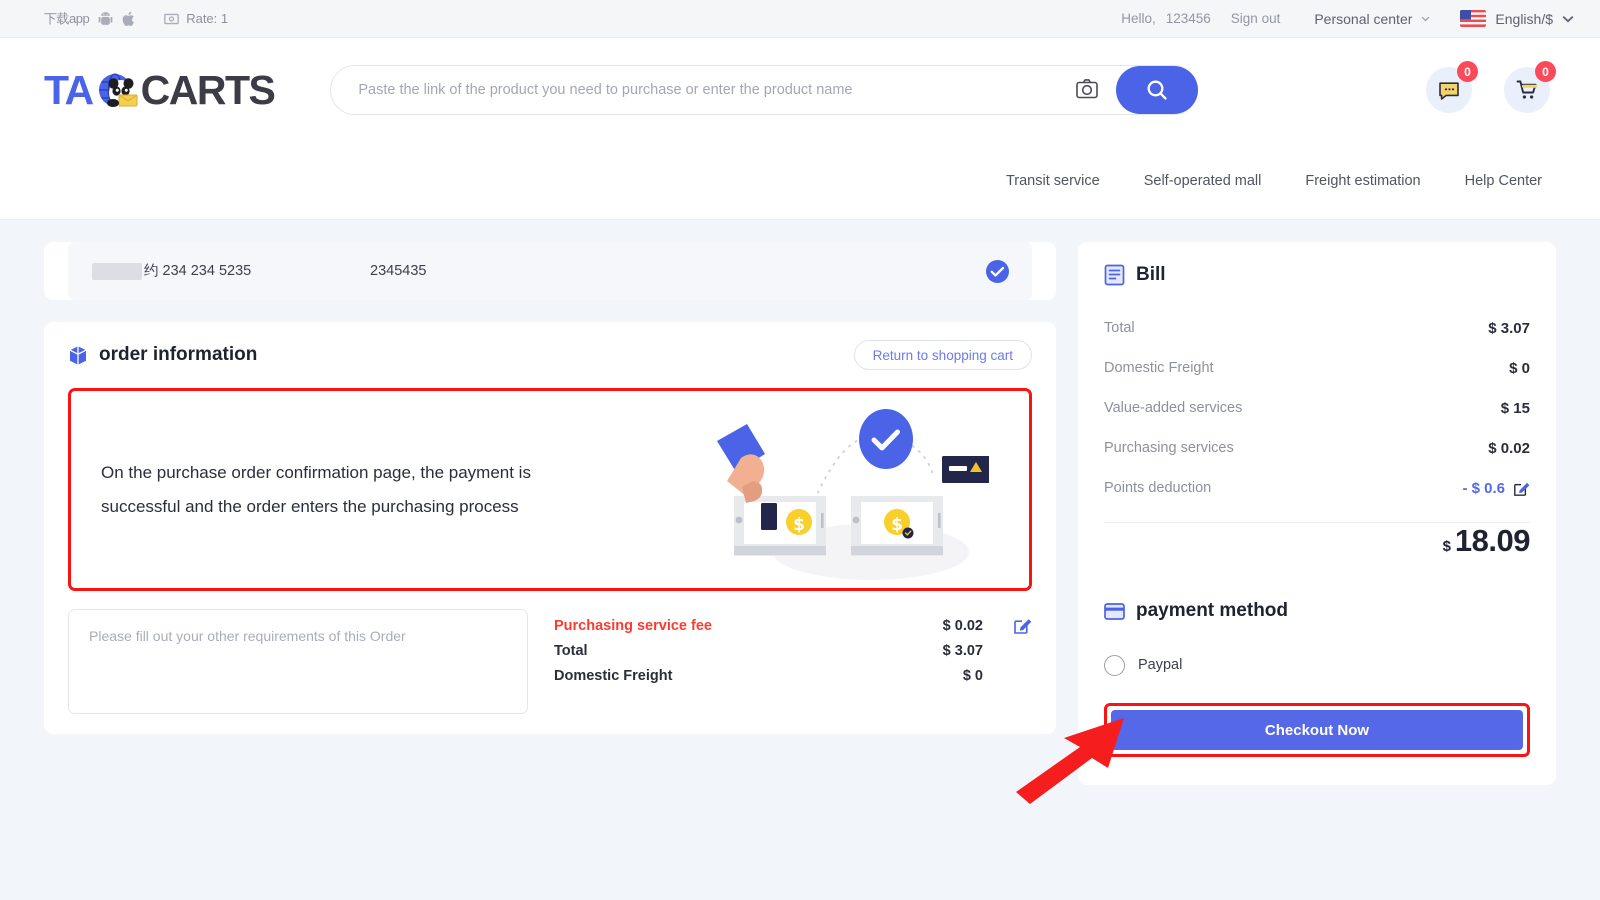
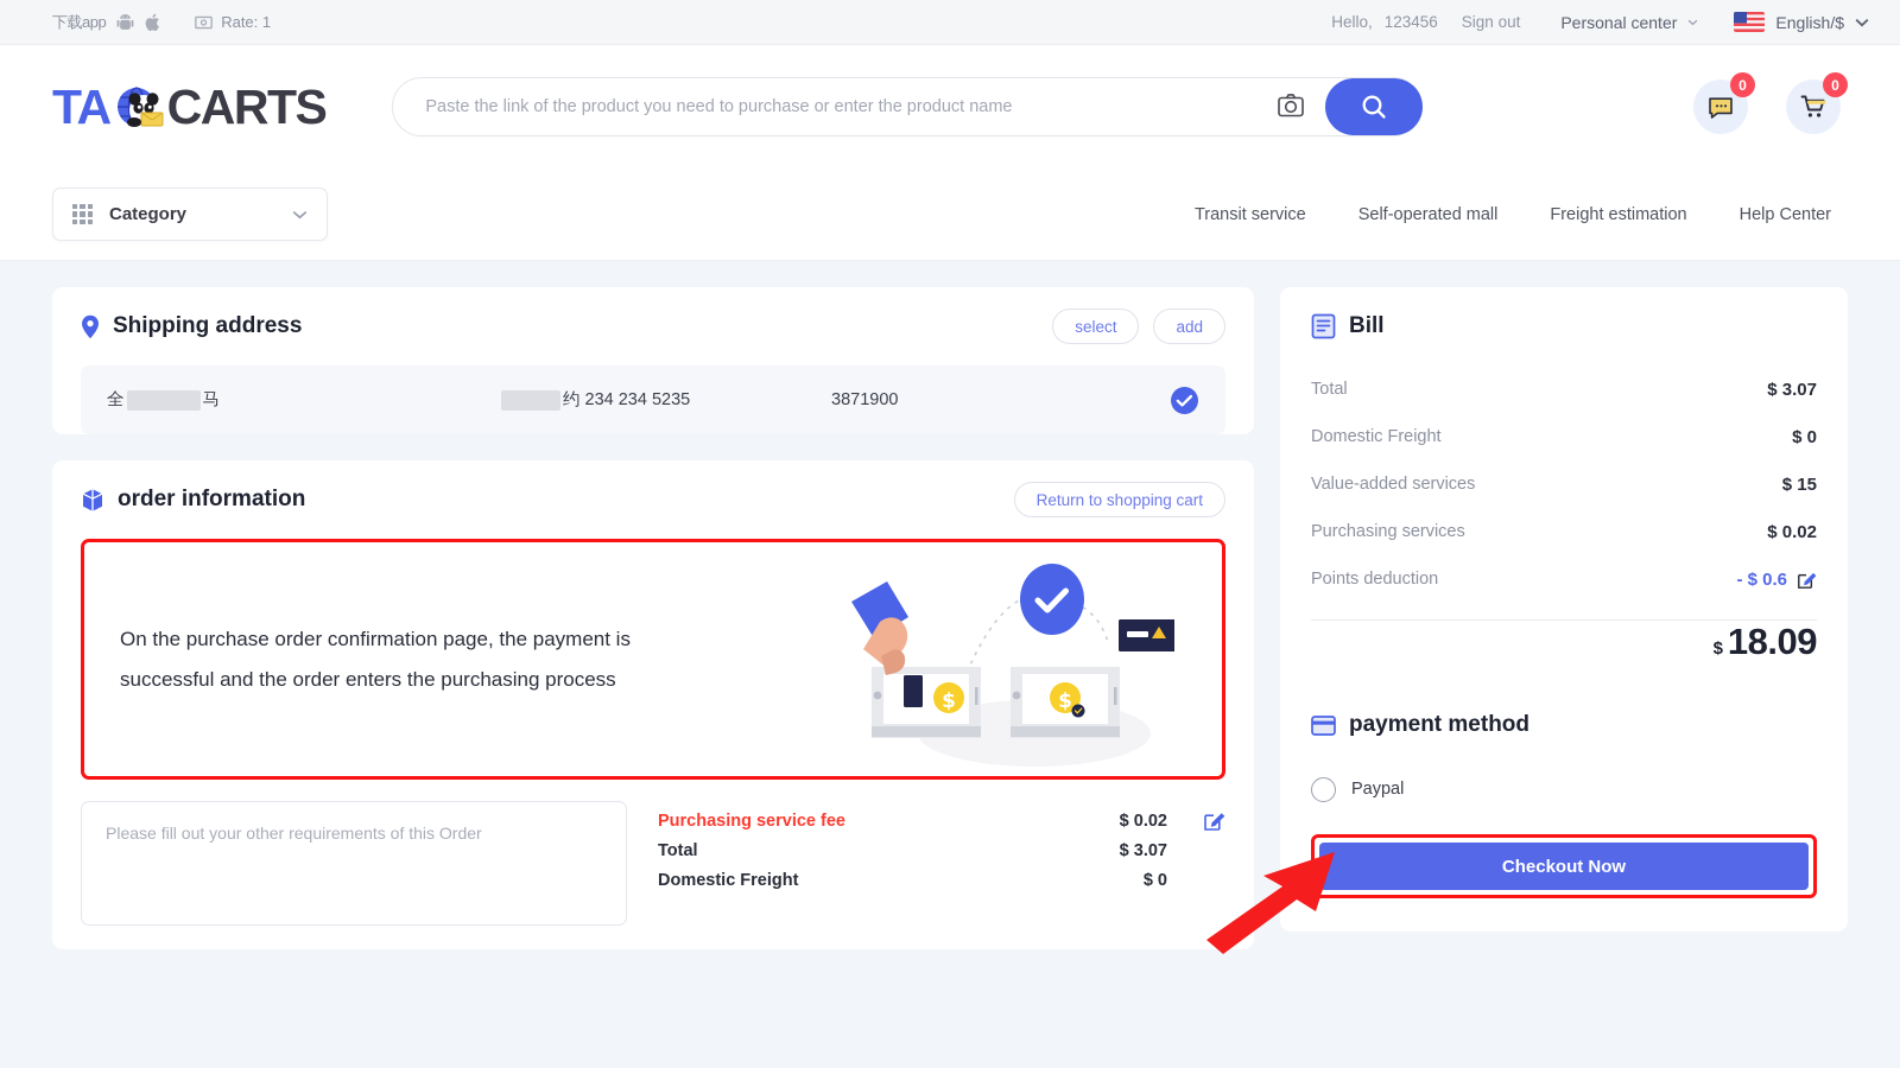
  下载app
  Rate: 1
  Hello,
  123456
  Sign out
  Personal center
  English/$
  TA
  CARTS
  Paste the link of the product you need to purchase or enter the product name
  0
  0
+ Category
  Transit service
  Self-operated mall
  Freight estimation
  Help Center
+ Shipping address
+ select
+ add
+ 全
+ 马
  约
  234 234 5235
- 2345435
+ 3871900
  order information
  Return to shopping cart
  On the purchase order confirmation page, the payment is
  successful and the order enters the purchasing process
  $
  $
  Please fill out your other requirements of this Order
  Purchasing service fee
  $ 0.02
  Total
  $ 3.07
  Domestic Freight
  $ 0
  Bill
  Total
  $ 3.07
  Domestic Freight
  $ 0
  Value-added services
  $ 15
  Purchasing services
  $ 0.02
  Points deduction
  - $ 0.6
  $
  18.09
  payment method
  Paypal
  Checkout Now
